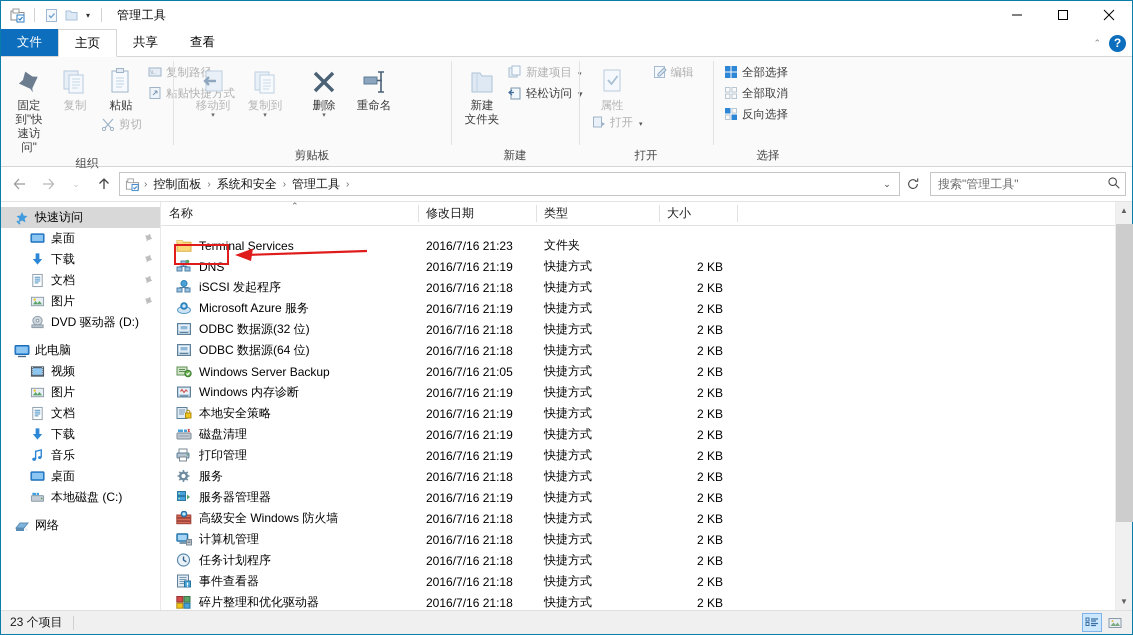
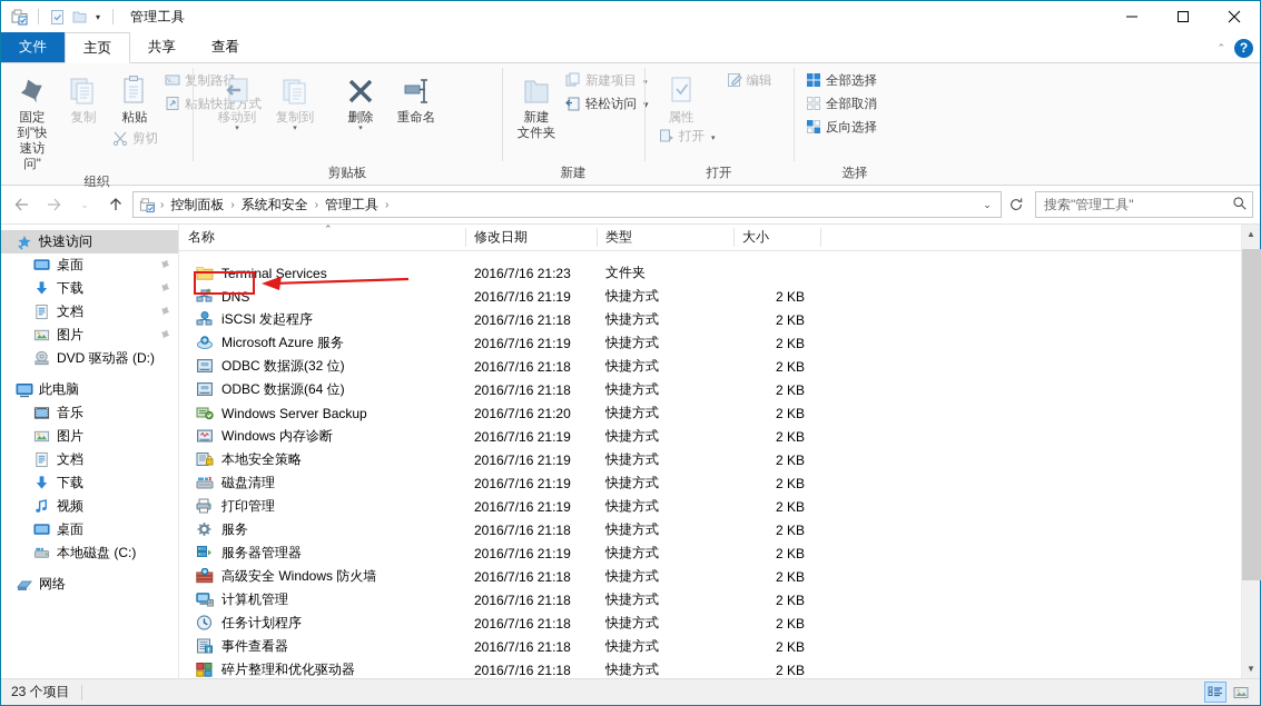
  ▾
  管理工具
  文件
  主页
  共享
  查看
  ⌃
  ?
  固定到"快
  速访问"
  复制
  粘贴
  剪切
  组织
  移动到
  复制到
  删除
  重命名
  剪贴板
  新建
  文件夹
  新建项目
  轻松访问
  新建
  属性
  打开
  编辑
  打开
  全部选择
  全部取消
  反向选择
  选择
  ⌄
  ›
  控制面板
  ›
  系统和安全
  ›
  管理工具
  ›
  ⌄
  搜索"管理工具"
  快速访问
  桌面
  下载
  文档
  图片
  DVD 驱动器 (D:)
  此电脑
- 视频
+ 音乐
  图片
  文档
  下载
- 音乐
+ 视频
  桌面
  本地磁盘 (C:)
  网络
  ⌃
  名称
  修改日期
  类型
  大小
  Terminal Services
  2016/7/16 21:23
  文件夹
  DNS
  2016/7/16 21:19
  快捷方式
  2 KB
  iSCSI 发起程序
  2016/7/16 21:18
  快捷方式
  2 KB
  Microsoft Azure 服务
  2016/7/16 21:19
  快捷方式
  2 KB
  ODBC 数据源(32 位)
  2016/7/16 21:18
  快捷方式
  2 KB
  ODBC 数据源(64 位)
  2016/7/16 21:18
  快捷方式
  2 KB
  Windows Server Backup
- 2016/7/16 21:05
+ 2016/7/16 21:20
  快捷方式
  2 KB
  Windows 内存诊断
  2016/7/16 21:19
  快捷方式
  2 KB
  本地安全策略
  2016/7/16 21:19
  快捷方式
  2 KB
  磁盘清理
  2016/7/16 21:19
  快捷方式
  2 KB
  打印管理
  2016/7/16 21:19
  快捷方式
  2 KB
  服务
  2016/7/16 21:18
  快捷方式
  2 KB
  服务器管理器
  2016/7/16 21:19
  快捷方式
  2 KB
  高级安全 Windows 防火墙
  2016/7/16 21:18
  快捷方式
  2 KB
  计算机管理
  2016/7/16 21:18
  快捷方式
  2 KB
  任务计划程序
  2016/7/16 21:18
  快捷方式
  2 KB
  事件查看器
  2016/7/16 21:18
  快捷方式
  2 KB
  碎片整理和优化驱动器
  2016/7/16 21:18
  快捷方式
  2 KB
  ▲
  ▼
  23 个项目
